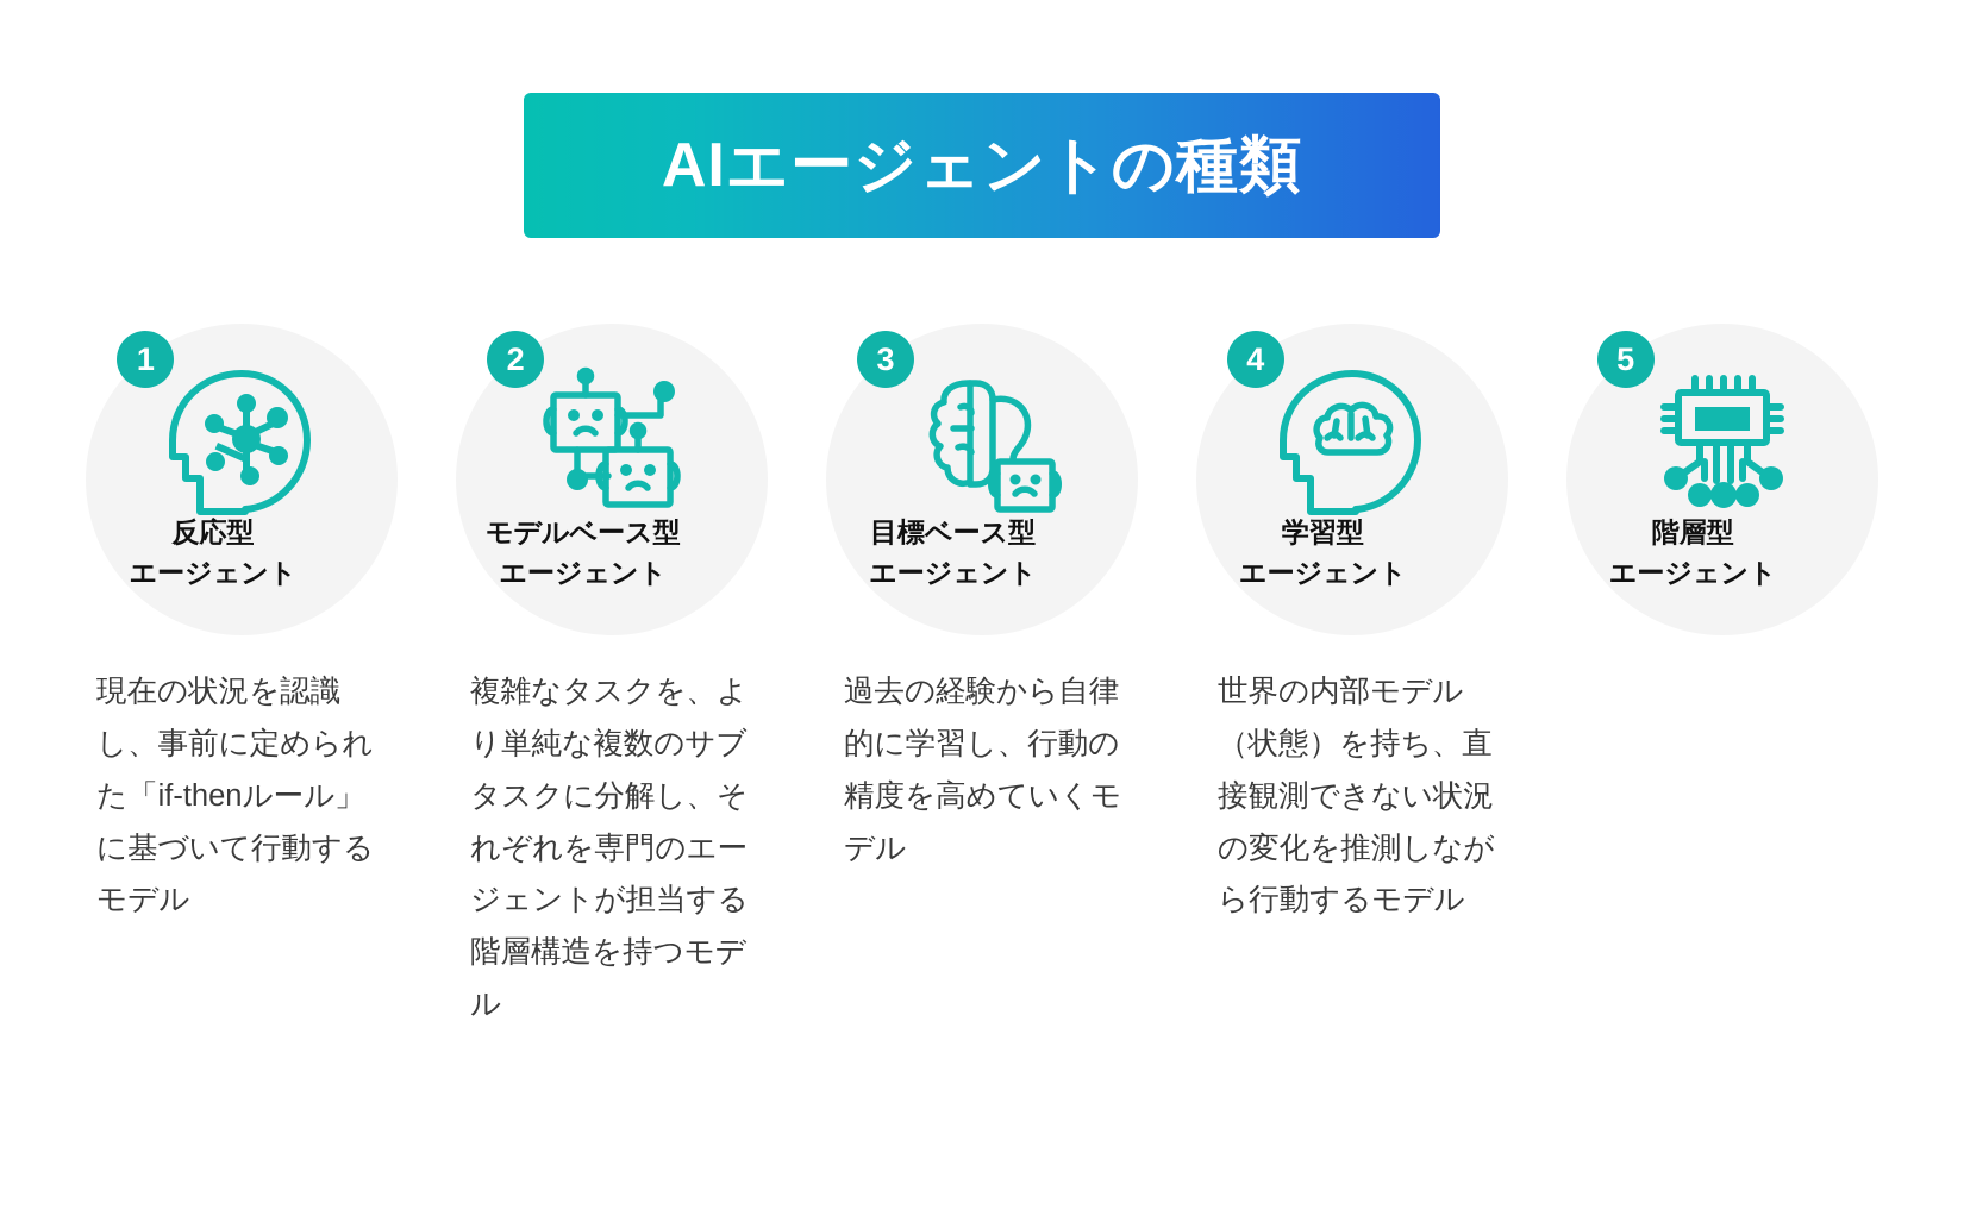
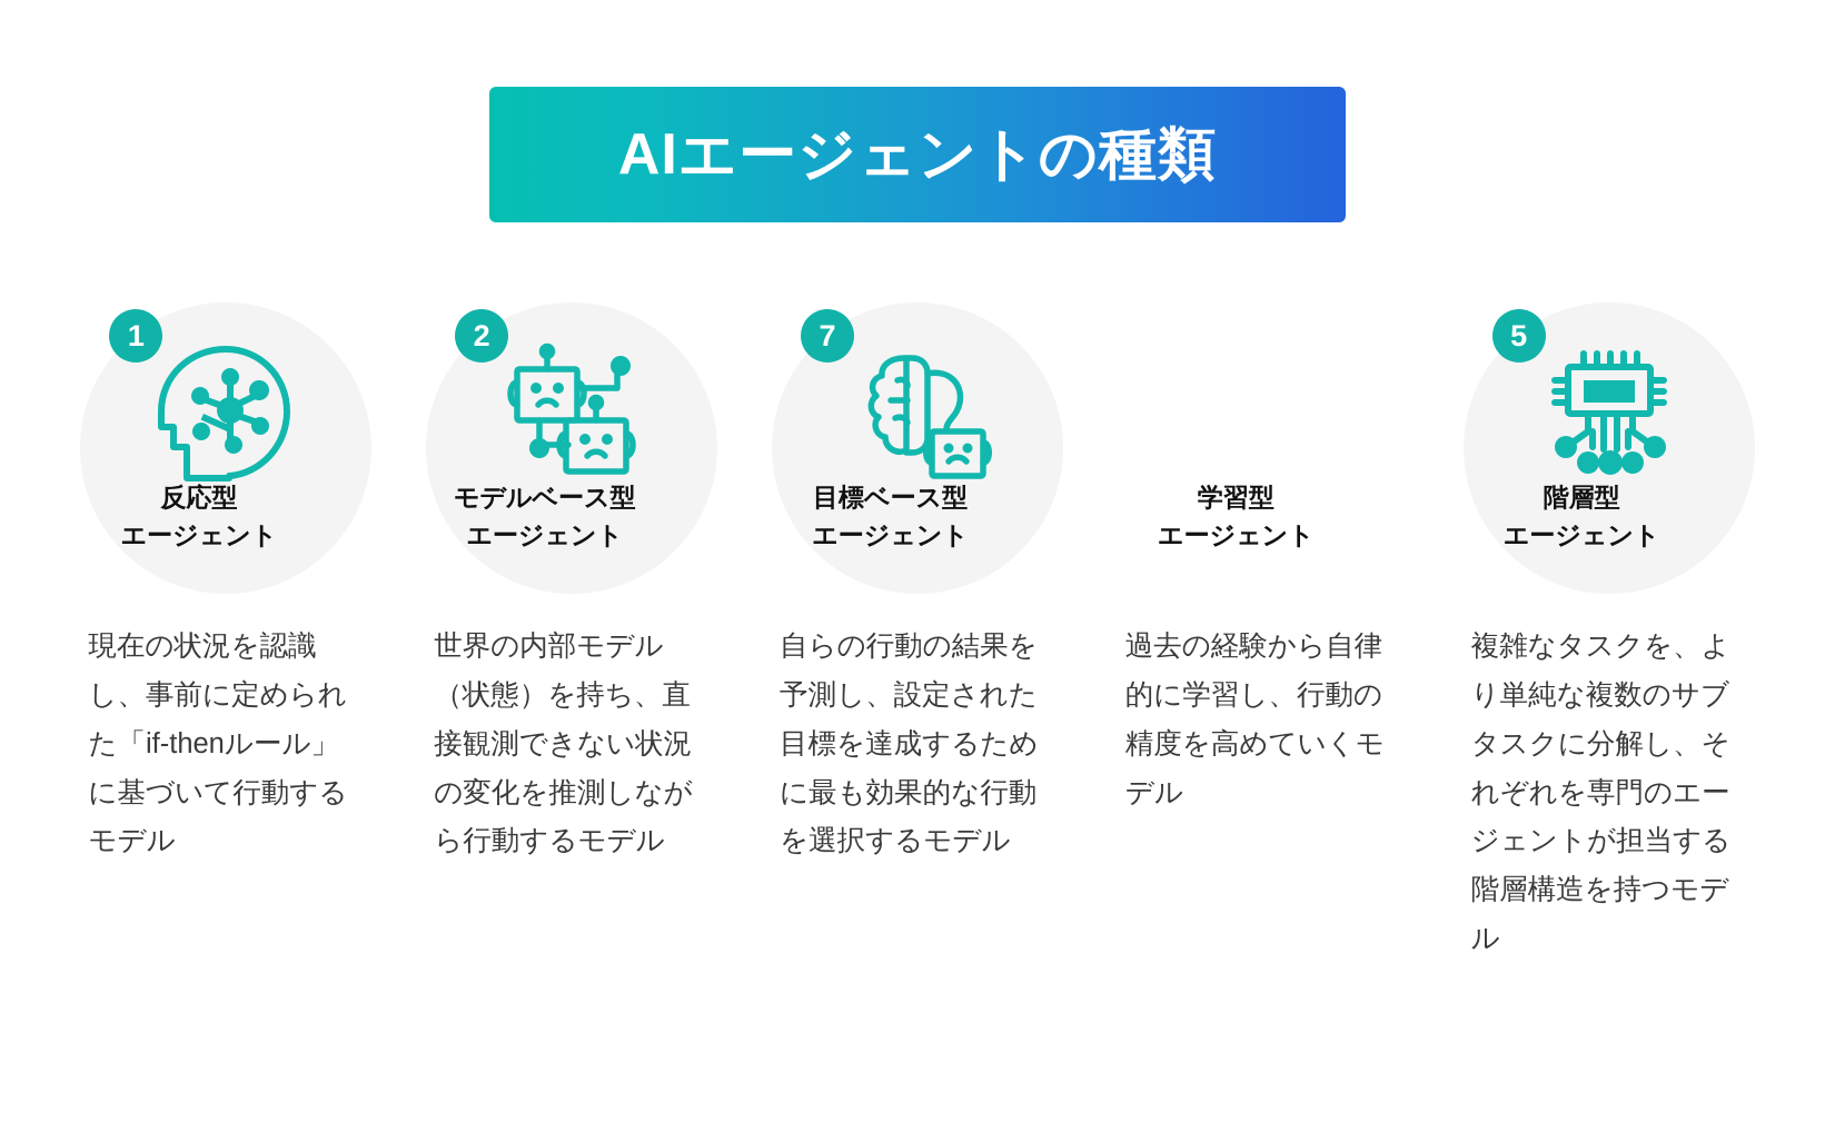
  AIエージェントの種類
  1
  反応型
  エージェント
  2
  モデルベース型
  エージェント
- 3
+ 7
  目標ベース型
  エージェント
- 4
  学習型
  エージェント
  5
  階層型
  エージェント
  現在の状況を認識し、事前に定められた「if-thenルール」に基づいて行動するモデル
- 複雑なタスクを、より単純な複数のサブタスクに分解し、それぞれを専門のエージェントが担当する階層構造を持つモデル
+ 世界の内部モデル（状態）を持ち、直接観測できない状況の変化を推測しながら行動するモデル
+ 自らの行動の結果を予測し、設定された目標を達成するために最も効果的な行動を選択するモデル
  過去の経験から自律的に学習し、行動の精度を高めていくモデル
- 世界の内部モデル（状態）を持ち、直接観測できない状況の変化を推測しながら行動するモデル
+ 複雑なタスクを、より単純な複数のサブタスクに分解し、それぞれを専門のエージェントが担当する階層構造を持つモデル
